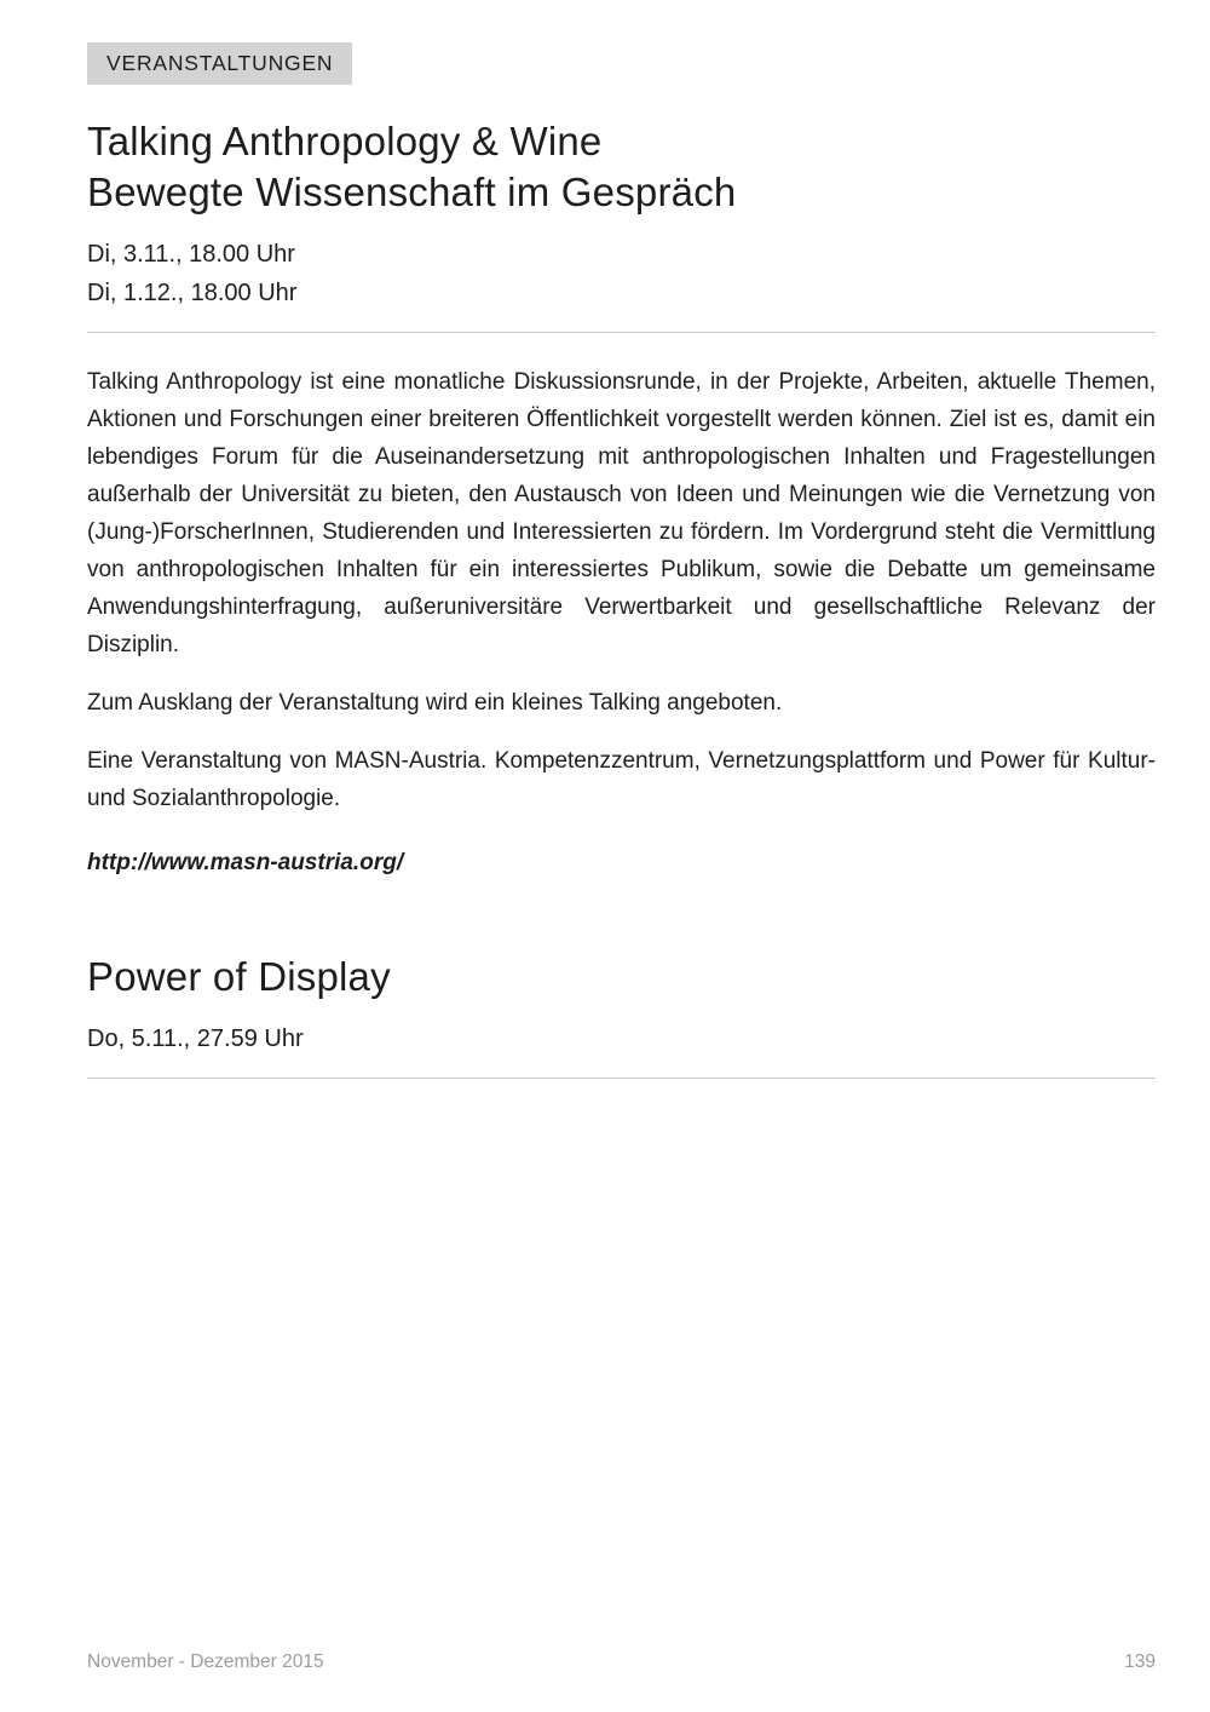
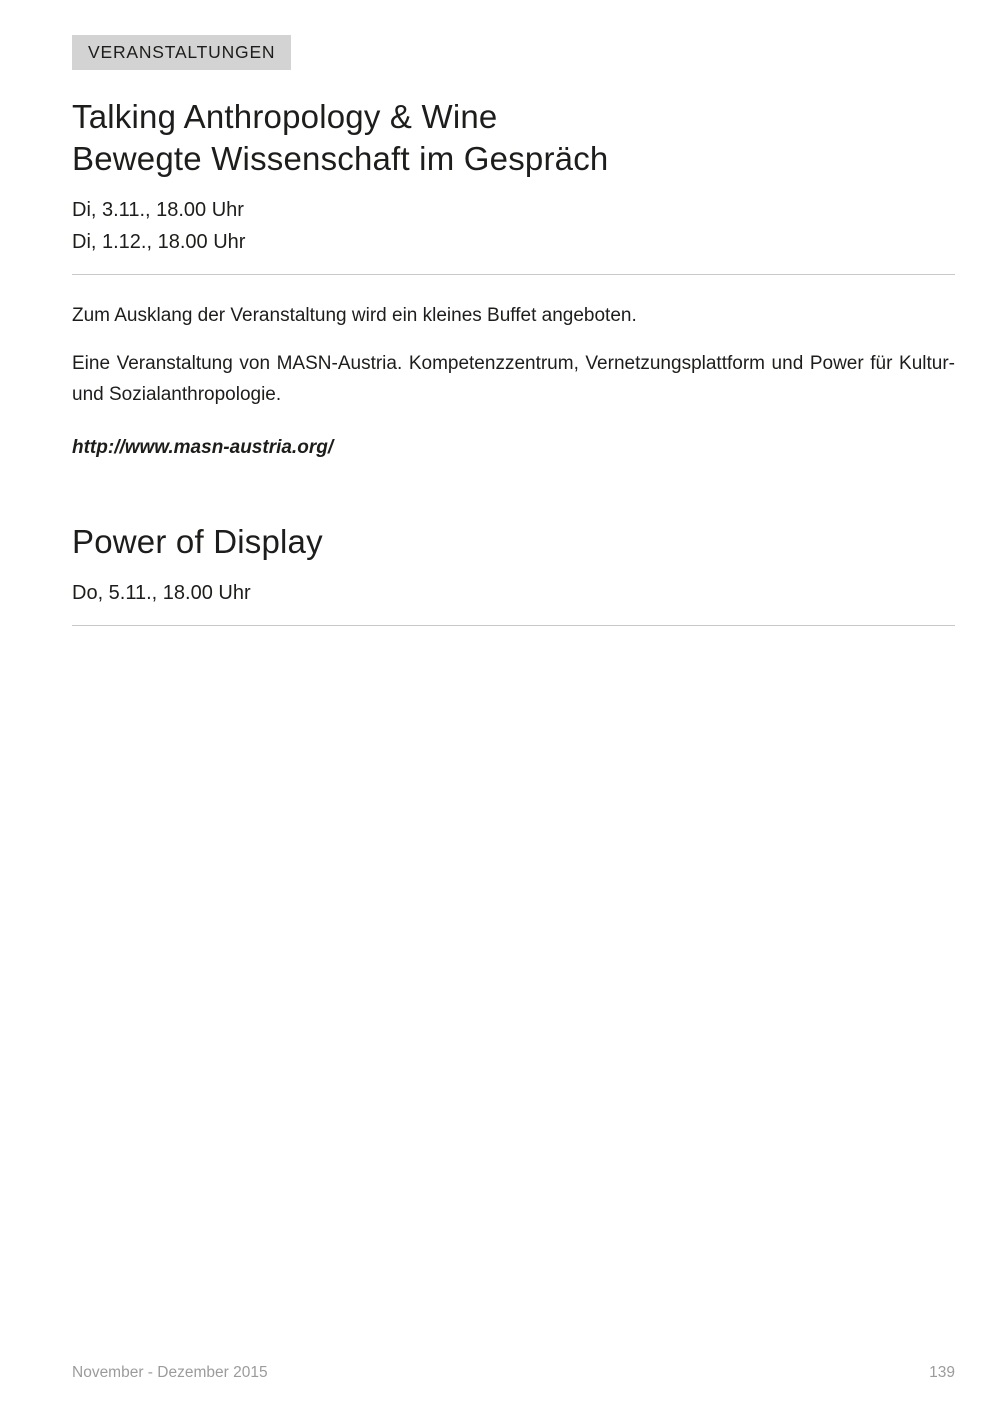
  VERANSTALTUNGEN
  Talking Anthropology & Wine
  Bewegte Wissenschaft im Gespräch
  Di, 3.11., 18.00 Uhr
  Di, 1.12., 18.00 Uhr
- Talking Anthropology ist eine monatliche Diskussionsrunde, in der Projekte, Arbeiten, aktuelle Themen, Aktionen und Forschungen einer breiteren Öffentlichkeit vorgestellt werden können. Ziel ist es, damit ein lebendiges Forum für die Auseinandersetzung mit anthropologischen Inhalten und Fragestellungen außerhalb der Universität zu bieten, den Austausch von Ideen und Meinungen wie die Vernetzung von (Jung-)ForscherInnen, Studierenden und Interessierten zu fördern. Im Vordergrund steht die Vermittlung von anthropologischen Inhalten für ein interessiertes Publikum, sowie die Debatte um gemeinsame Anwendungshinterfragung, außeruniversitäre Verwertbarkeit und gesellschaftliche Relevanz der Disziplin.
- Zum Ausklang der Veranstaltung wird ein kleines Talking angeboten.
+ Zum Ausklang der Veranstaltung wird ein kleines Buffet angeboten.
  Eine Veranstaltung von MASN-Austria. Kompetenzzentrum, Vernetzungsplattform und Power für Kultur- und Sozialanthropologie.
  http://www.masn-austria.org/
  Power of Display
- Do, 5.11., 27.59 Uhr
+ Do, 5.11., 18.00 Uhr
  November - Dezember 2015
  139
